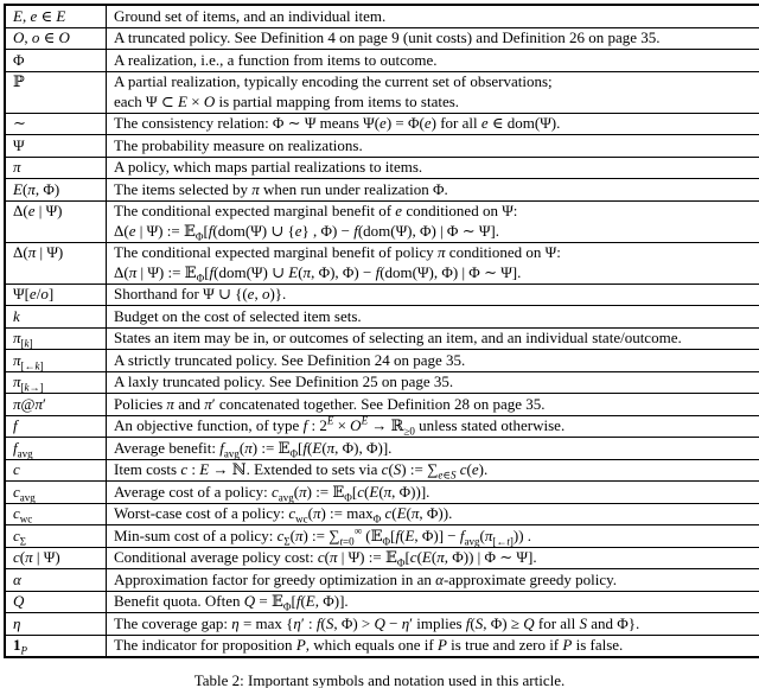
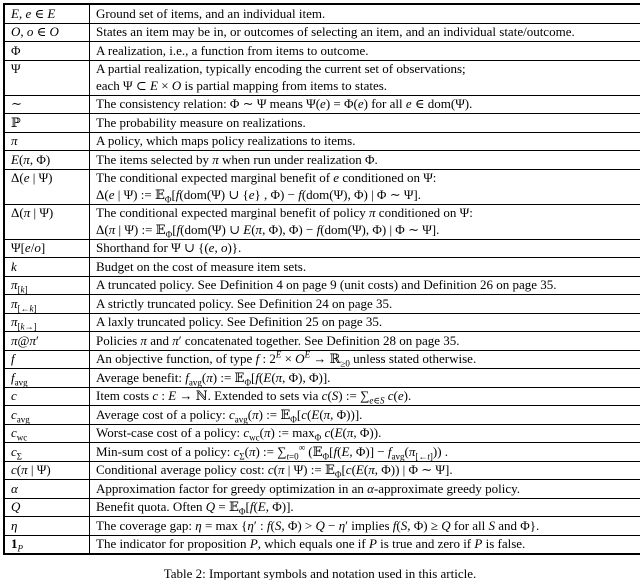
  E, e ∈ E	Ground set of items, and an individual item.
- O, o ∈ O	A truncated policy. See Definition 4 on page 9 (unit costs) and Definition 26 on page 35.
+ O, o ∈ O	States an item may be in, or outcomes of selecting an item, and an individual state/outcome.
  Φ	A realization, i.e., a function from items to outcome.
- ℙ	A partial realization, typically encoding the current set of observations;each Ψ ⊂ E × O is partial mapping from items to states.
+ Ψ	A partial realization, typically encoding the current set of observations;each Ψ ⊂ E × O is partial mapping from items to states.
  ∼	The consistency relation: Φ ∼ Ψ means Ψ(e) = Φ(e) for all e ∈ dom(Ψ).
- Ψ	The probability measure on realizations.
+ ℙ	The probability measure on realizations.
- π	A policy, which maps partial realizations to items.
+ π	A policy, which maps policy realizations to items.
  E(π, Φ)	The items selected by π when run under realization Φ.
  Δ(e | Ψ)	The conditional expected marginal benefit of e conditioned on Ψ:Δ(e | Ψ) := 𝔼Φ[f(dom(Ψ) ∪ {e} , Φ) − f(dom(Ψ), Φ) | Φ ∼ Ψ].
  Δ(π | Ψ)	The conditional expected marginal benefit of policy π conditioned on Ψ:Δ(π | Ψ) := 𝔼Φ[f(dom(Ψ) ∪ E(π, Φ), Φ) − f(dom(Ψ), Φ) | Φ ∼ Ψ].
  Ψ[e/o]	Shorthand for Ψ ∪ {(e, o)}.
- k	Budget on the cost of selected item sets.
+ k	Budget on the cost of measure item sets.
- π[k]	States an item may be in, or outcomes of selecting an item, and an individual state/outcome.
+ π[k]	A truncated policy. See Definition 4 on page 9 (unit costs) and Definition 26 on page 35.
  π[←k]	A strictly truncated policy. See Definition 24 on page 35.
  π[k→]	A laxly truncated policy. See Definition 25 on page 35.
  π@π′	Policies π and π′ concatenated together. See Definition 28 on page 35.
  f	An objective function, of type f : 2E × OE → ℝ≥0 unless stated otherwise.
  favg	Average benefit: favg(π) := 𝔼Φ[f(E(π, Φ), Φ)].
  c	Item costs c : E → ℕ. Extended to sets via c(S) := ∑e∈S c(e).
  cavg	Average cost of a policy: cavg(π) := 𝔼Φ[c(E(π, Φ))].
  cwc	Worst-case cost of a policy: cwc(π) := maxΦ c(E(π, Φ)).
  cΣ	Min-sum cost of a policy: cΣ(π) := ∑t=0∞ (𝔼Φ[f(E, Φ)] − favg(π[←t])) .
  c(π | Ψ)	Conditional average policy cost: c(π | Ψ) := 𝔼Φ[c(E(π, Φ)) | Φ ∼ Ψ].
  α	Approximation factor for greedy optimization in an α-approximate greedy policy.
  Q	Benefit quota. Often Q = 𝔼Φ[f(E, Φ)].
  η	The coverage gap: η = max {η′ : f(S, Φ) > Q − η′ implies f(S, Φ) ≥ Q for all S and Φ}.
  1P	The indicator for proposition P, which equals one if P is true and zero if P is false.
  Table 2: Important symbols and notation used in this article.
